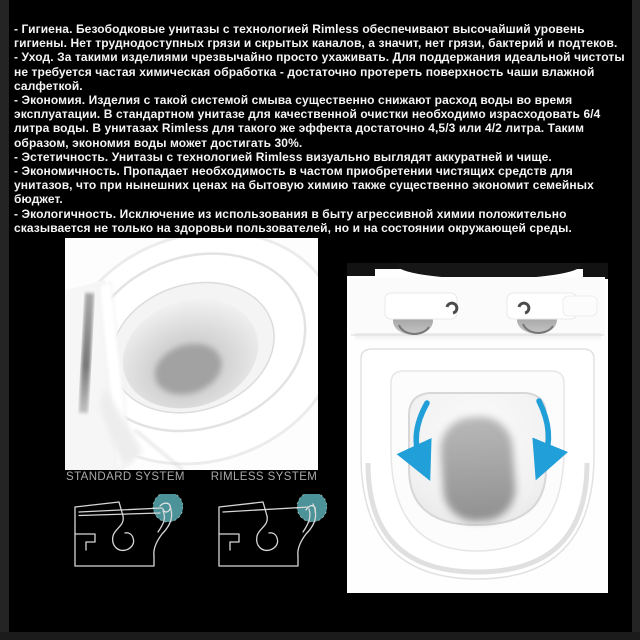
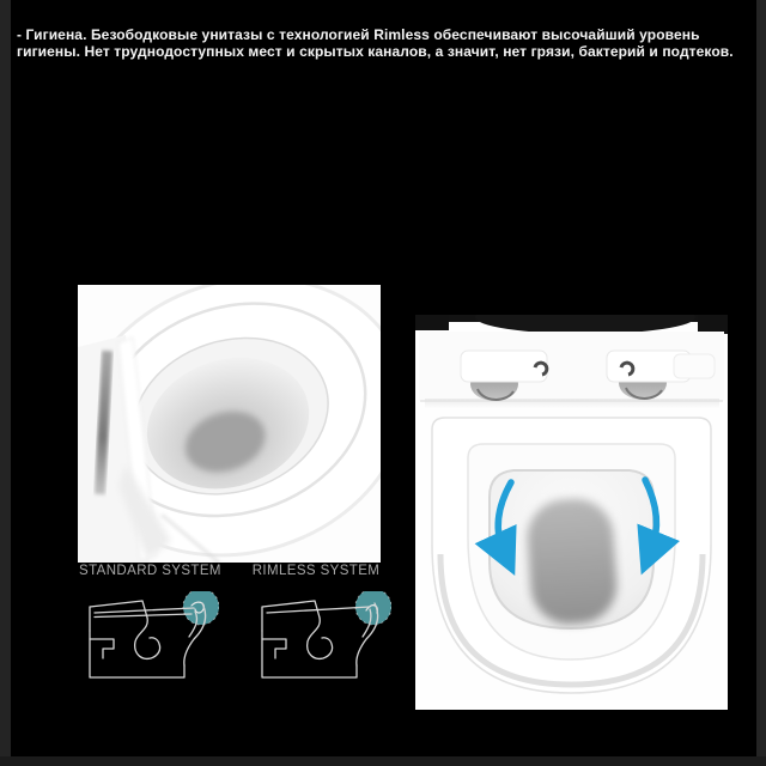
- - Гигиена. Безободковые унитазы с технологией Rimless обеспечивают высочайший уровень гигиены. Нет труднодоступных грязи и скрытых каналов, а значит, нет грязи, бактерий и подтеков.
+ - Гигиена. Безободковые унитазы с технологией Rimless обеспечивают высочайший уровень гигиены. Нет труднодоступных мест и скрытых каналов, а значит, нет грязи, бактерий и подтеков.
- - Уход. За такими изделиями чрезвычайно просто ухаживать. Для поддержания идеальной чистоты не требуется частая химическая обработка - достаточно протереть поверхность чаши влажной салфеткой.
- - Экономия. Изделия с такой системой смыва существенно снижают расход воды во время эксплуатации. В стандартном унитазе для качественной очистки необходимо израсходовать 6/4 литра воды. В унитазах Rimless для такого же эффекта достаточно 4,5/3 или 4/2 литра. Таким образом, экономия воды может достигать 30%.
- - Эстетичность. Унитазы с технологией Rimless визуально выглядят аккуратней и чище.
- - Экономичность. Пропадает необходимость в частом приобретении чистящих средств для унитазов, что при нынешних ценах на бытовую химию также существенно экономит семейных бюджет.
- - Экологичность. Исключение из использования в быту агрессивной химии положительно сказывается не только на здоровьи пользователей, но и на состоянии окружающей среды.
  STANDARD SYSTEM
  RIMLESS SYSTEM
